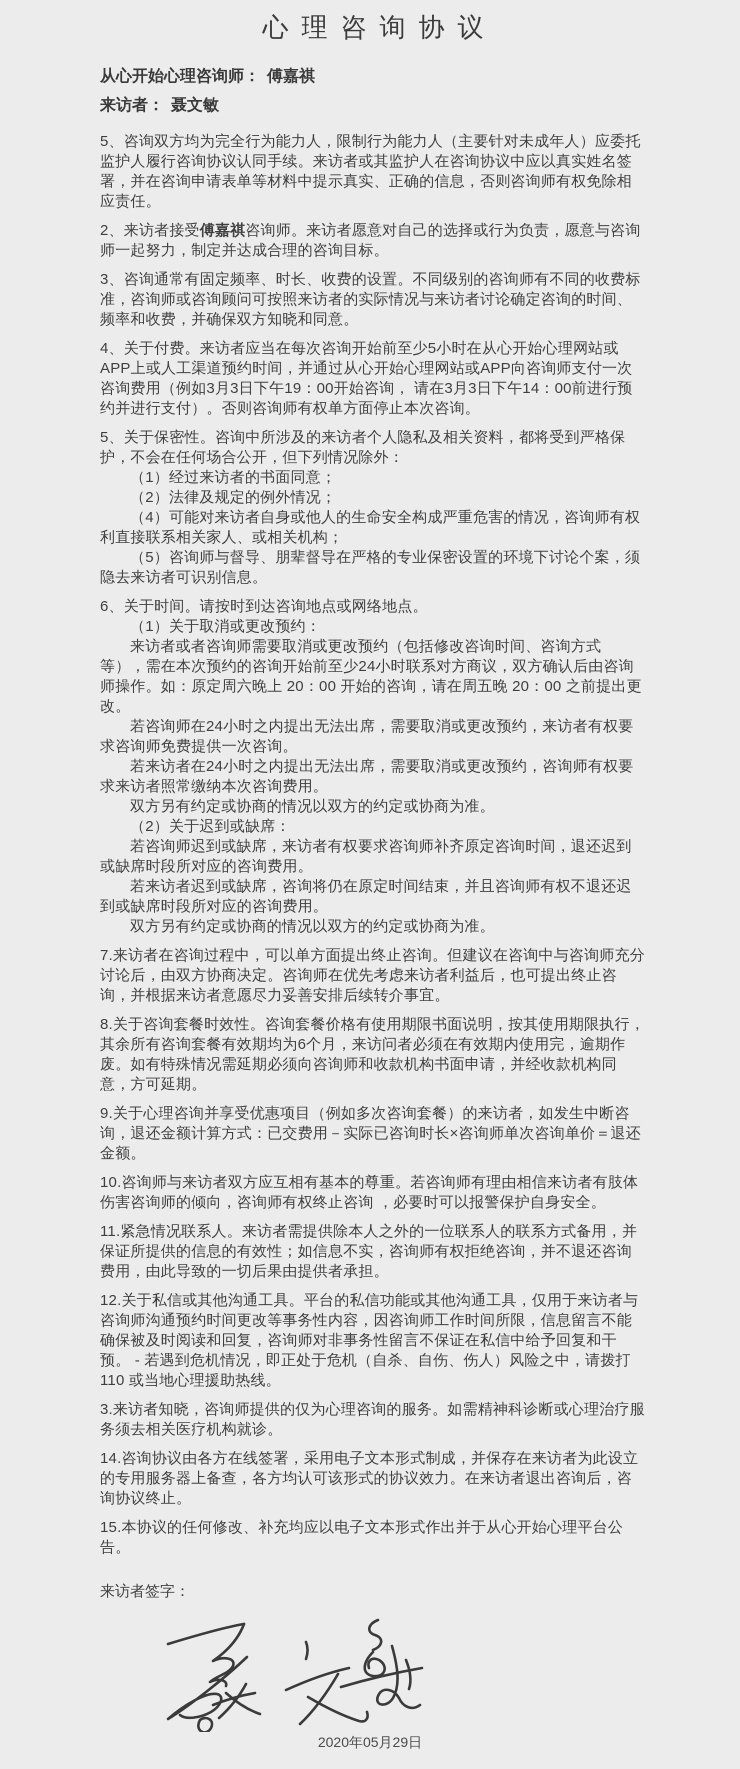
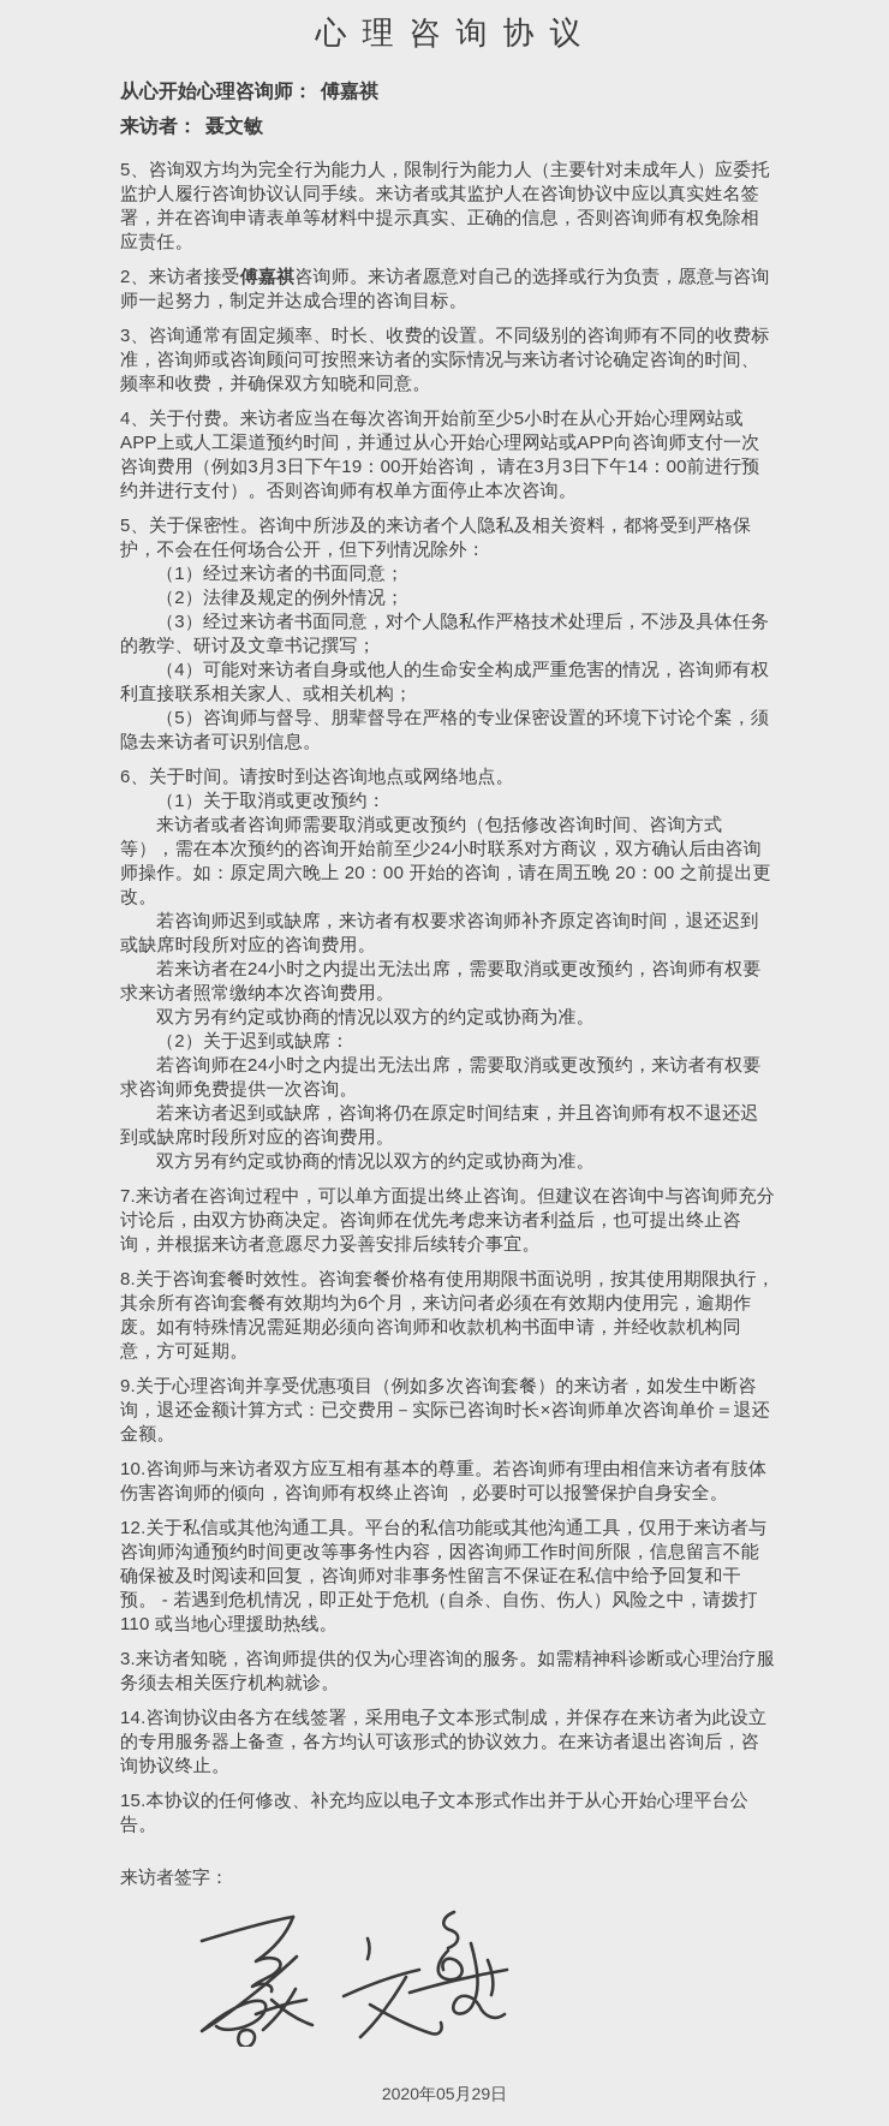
  心理咨询协议
  从心开始心理咨询师： 傅嘉祺
  来访者： 聂文敏
  5、咨询双方均为完全行为能力人，限制行为能力人（主要针对未成年人）应委托监护人履行咨询协议认同手续。来访者或其监护人在咨询协议中应以真实姓名签署，并在咨询申请表单等材料中提示真实、正确的信息，否则咨询师有权免除相应责任。
  2、来访者接受傅嘉祺咨询师。来访者愿意对自己的选择或行为负责，愿意与咨询师一起努力，制定并达成合理的咨询目标。
  3、咨询通常有固定频率、时长、收费的设置。不同级别的咨询师有不同的收费标准，咨询师或咨询顾问可按照来访者的实际情况与来访者讨论确定咨询的时间、频率和收费，并确保双方知晓和同意。
  4、关于付费。来访者应当在每次咨询开始前至少5小时在从心开始心理网站或APP上或人工渠道预约时间，并通过从心开始心理网站或APP向咨询师支付一次咨询费用（例如3月3日下午19：00开始咨询， 请在3月3日下午14：00前进行预约并进行支付）。否则咨询师有权单方面停止本次咨询。
  5、关于保密性。咨询中所涉及的来访者个人隐私及相关资料，都将受到严格保护，不会在任何场合公开，但下列情况除外：
  （1）经过来访者的书面同意；
  （2）法律及规定的例外情况；
+ （3）经过来访者书面同意，对个人隐私作严格技术处理后，不涉及具体任务的教学、研讨及文章书记撰写；
  （4）可能对来访者自身或他人的生命安全构成严重危害的情况，咨询师有权利直接联系相关家人、或相关机构；
  （5）咨询师与督导、朋辈督导在严格的专业保密设置的环境下讨论个案，须隐去来访者可识别信息。
  6、关于时间。请按时到达咨询地点或网络地点。
  （1）关于取消或更改预约：
  来访者或者咨询师需要取消或更改预约（包括修改咨询时间、咨询方式等），需在本次预约的咨询开始前至少24小时联系对方商议，双方确认后由咨询师操作。如：原定周六晚上 20：00 开始的咨询，请在周五晚 20：00 之前提出更改。
- 若咨询师在24小时之内提出无法出席，需要取消或更改预约，来访者有权要求咨询师免费提供一次咨询。
+ 若咨询师迟到或缺席，来访者有权要求咨询师补齐原定咨询时间，退还迟到或缺席时段所对应的咨询费用。
  若来访者在24小时之内提出无法出席，需要取消或更改预约，咨询师有权要求来访者照常缴纳本次咨询费用。
  双方另有约定或协商的情况以双方的约定或协商为准。
  （2）关于迟到或缺席：
- 若咨询师迟到或缺席，来访者有权要求咨询师补齐原定咨询时间，退还迟到或缺席时段所对应的咨询费用。
+ 若咨询师在24小时之内提出无法出席，需要取消或更改预约，来访者有权要求咨询师免费提供一次咨询。
  若来访者迟到或缺席，咨询将仍在原定时间结束，并且咨询师有权不退还迟到或缺席时段所对应的咨询费用。
  双方另有约定或协商的情况以双方的约定或协商为准。
  7.来访者在咨询过程中，可以单方面提出终止咨询。但建议在咨询中与咨询师充分讨论后，由双方协商决定。咨询师在优先考虑来访者利益后，也可提出终止咨询，并根据来访者意愿尽力妥善安排后续转介事宜。
  8.关于咨询套餐时效性。咨询套餐价格有使用期限书面说明，按其使用期限执行，其余所有咨询套餐有效期均为6个月，来访问者必须在有效期内使用完，逾期作废。如有特殊情况需延期必须向咨询师和收款机构书面申请，并经收款机构同意，方可延期。
  9.关于心理咨询并享受优惠项目（例如多次咨询套餐）的来访者，如发生中断咨询，退还金额计算方式：已交费用－实际已咨询时长×咨询师单次咨询单价＝退还金额。
  10.咨询师与来访者双方应互相有基本的尊重。若咨询师有理由相信来访者有肢体伤害咨询师的倾向，咨询师有权终止咨询 ，必要时可以报警保护自身安全。
- 11.紧急情况联系人。来访者需提供除本人之外的一位联系人的联系方式备用，并保证所提供的信息的有效性；如信息不实，咨询师有权拒绝咨询，并不退还咨询费用，由此导致的一切后果由提供者承担。
  12.关于私信或其他沟通工具。平台的私信功能或其他沟通工具，仅用于来访者与咨询师沟通预约时间更改等事务性内容，因咨询师工作时间所限，信息留言不能确保被及时阅读和回复，咨询师对非事务性留言不保证在私信中给予回复和干预。 - 若遇到危机情况，即正处于危机（自杀、自伤、伤人）风险之中，请拨打 110 或当地心理援助热线。
  3.来访者知晓，咨询师提供的仅为心理咨询的服务。如需精神科诊断或心理治疗服务须去相关医疗机构就诊。
  14.咨询协议由各方在线签署，采用电子文本形式制成，并保存在来访者为此设立的专用服务器上备查，各方均认可该形式的协议效力。在来访者退出咨询后，咨询协议终止。
  15.本协议的任何修改、补充均应以电子文本形式作出并于从心开始心理平台公告。
  来访者签字：
  2020年05月29日
